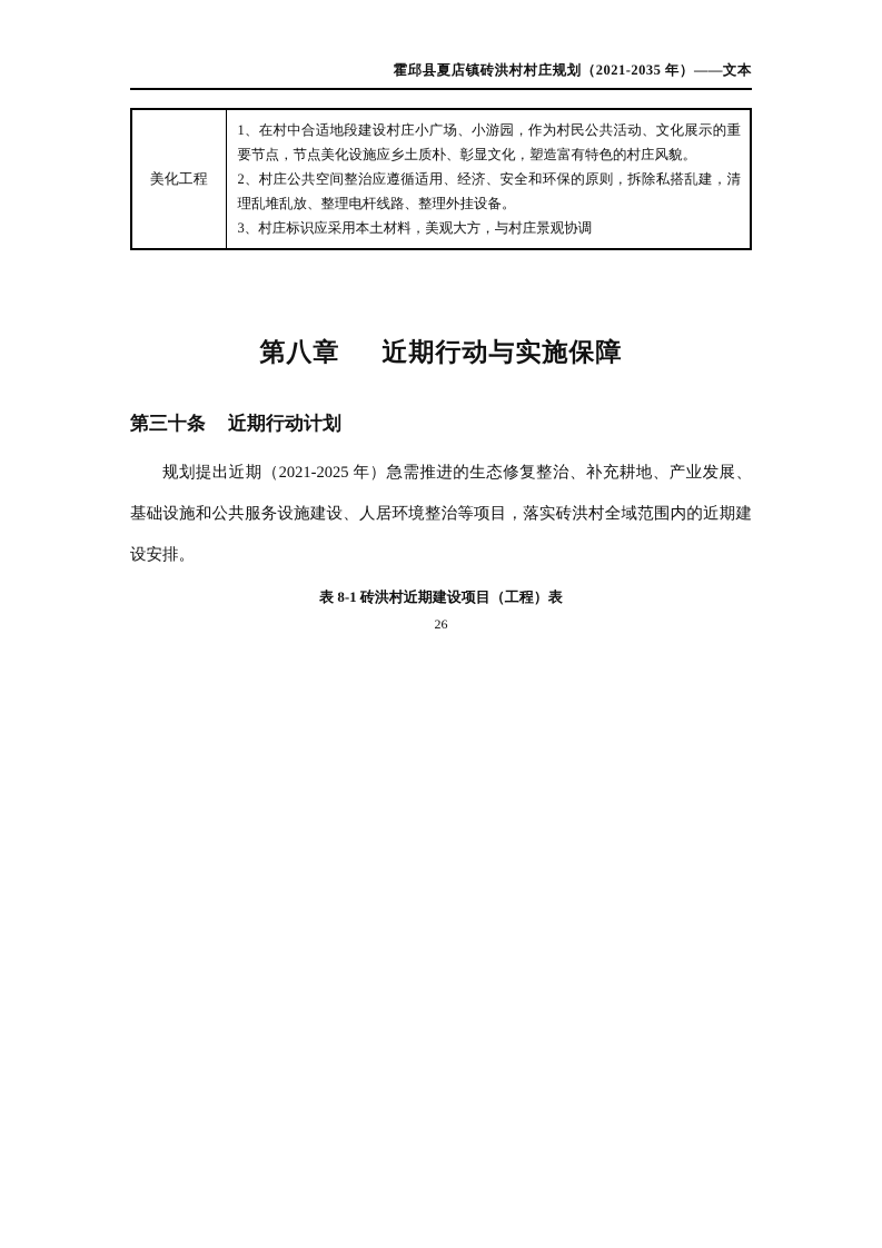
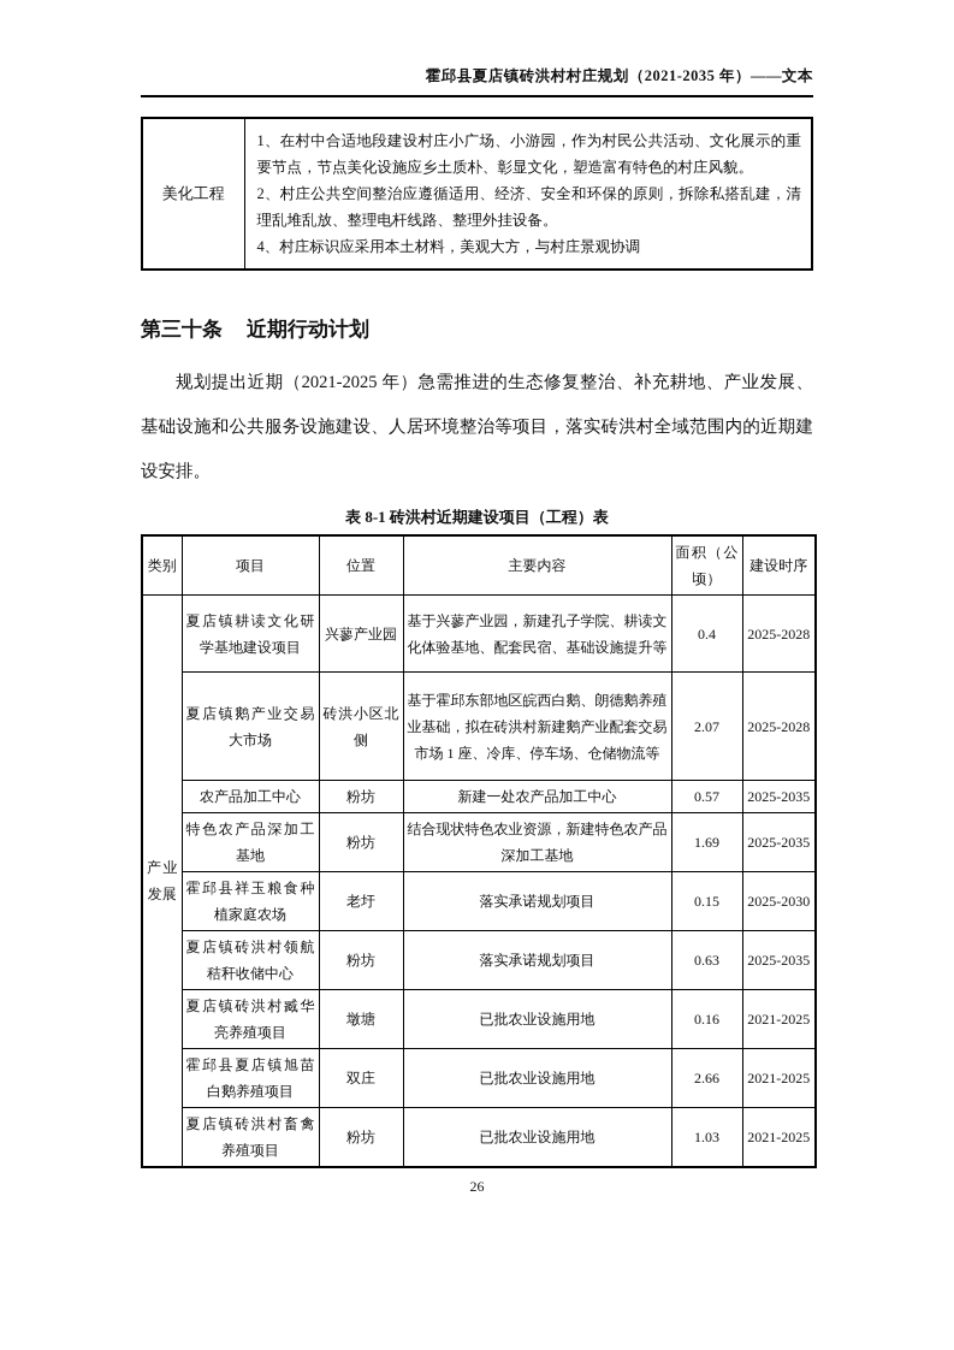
  霍邱县夏店镇砖洪村村庄规划（2021-2035 年）——文本
- 美化工程	1、在村中合适地段建设村庄小广场、小游园，作为村民公共活动、文化展示的重要节点，节点美化设施应乡土质朴、彰显文化，塑造富有特色的村庄风貌。 2、村庄公共空间整治应遵循适用、经济、安全和环保的原则，拆除私搭乱建，清理乱堆乱放、整理电杆线路、整理外挂设备。 3、村庄标识应采用本土材料，美观大方，与村庄景观协调
+ 美化工程	1、在村中合适地段建设村庄小广场、小游园，作为村民公共活动、文化展示的重要节点，节点美化设施应乡土质朴、彰显文化，塑造富有特色的村庄风貌。 2、村庄公共空间整治应遵循适用、经济、安全和环保的原则，拆除私搭乱建，清理乱堆乱放、整理电杆线路、整理外挂设备。 4、村庄标识应采用本土材料，美观大方，与村庄景观协调
- 第八章
- 近期行动与实施保障
  第三十条
  近期行动计划
  规划提出近期（2021-2025 年）急需推进的生态修复整治、补充耕地、产业发展、基础设施和公共服务设施建设、人居环境整治等项目，落实砖洪村全域范围内的近期建设安排。
  表 8-1 砖洪村近期建设项目（工程）表
+ 类别	项目	位置	主要内容	面积（公顷）	建设时序
+ 产业发展	夏店镇耕读文化研学基地建设项目	兴蓼产业园	基于兴蓼产业园，新建孔子学院、耕读文化体验基地、配套民宿、基础设施提升等	0.4	2025-2028
+ 夏店镇鹅产业交易大市场	砖洪小区北侧	基于霍邱东部地区皖西白鹅、朗德鹅养殖业基础，拟在砖洪村新建鹅产业配套交易市场 1 座、冷库、停车场、仓储物流等	2.07	2025-2028
+ 农产品加工中心	粉坊	新建一处农产品加工中心	0.57	2025-2035
+ 特色农产品深加工基地	粉坊	结合现状特色农业资源，新建特色农产品深加工基地	1.69	2025-2035
+ 霍邱县祥玉粮食种植家庭农场	老圩	落实承诺规划项目	0.15	2025-2030
+ 夏店镇砖洪村领航秸秆收储中心	粉坊	落实承诺规划项目	0.63	2025-2035
+ 夏店镇砖洪村臧华亮养殖项目	墩塘	已批农业设施用地	0.16	2021-2025
+ 霍邱县夏店镇旭苗白鹅养殖项目	双庄	已批农业设施用地	2.66	2021-2025
+ 夏店镇砖洪村畜禽养殖项目	粉坊	已批农业设施用地	1.03	2021-2025
  26
